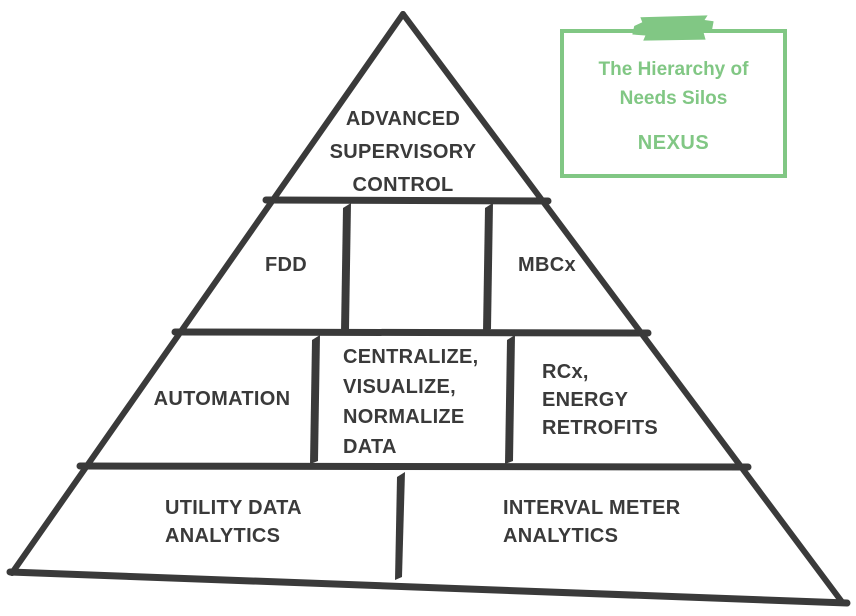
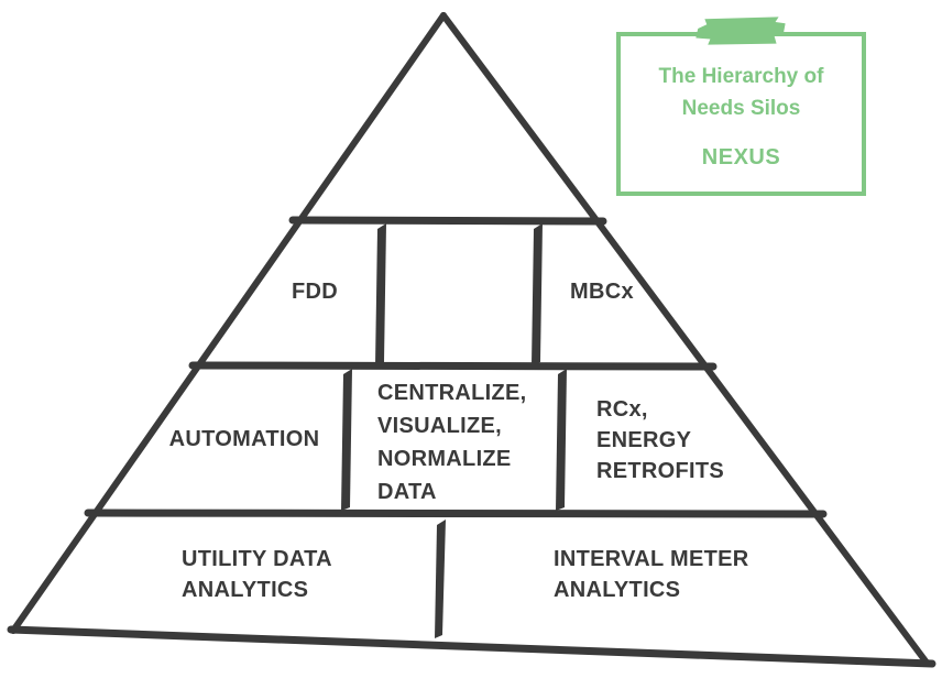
- ADVANCED
- SUPERVISORY
- CONTROL
  FDD
  MBCx
  AUTOMATION
  CENTRALIZE,
  VISUALIZE,
  NORMALIZE
  DATA
  RCx,
  ENERGY
  RETROFITS
  UTILITY DATA
  ANALYTICS
  INTERVAL METER
  ANALYTICS
  The Hierarchy of
  Needs Silos
  NEXUS
